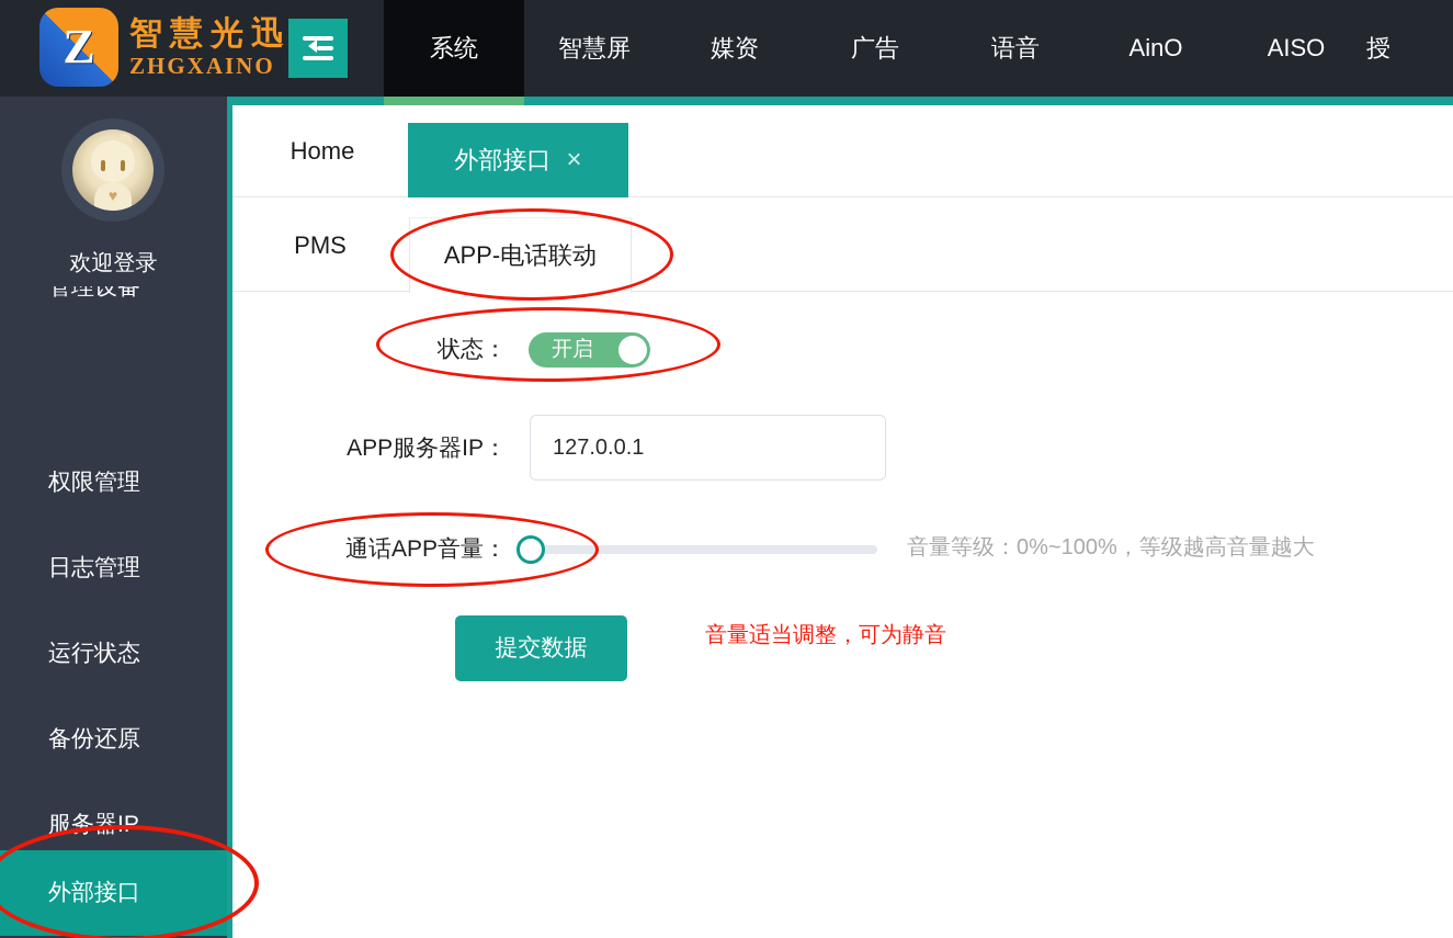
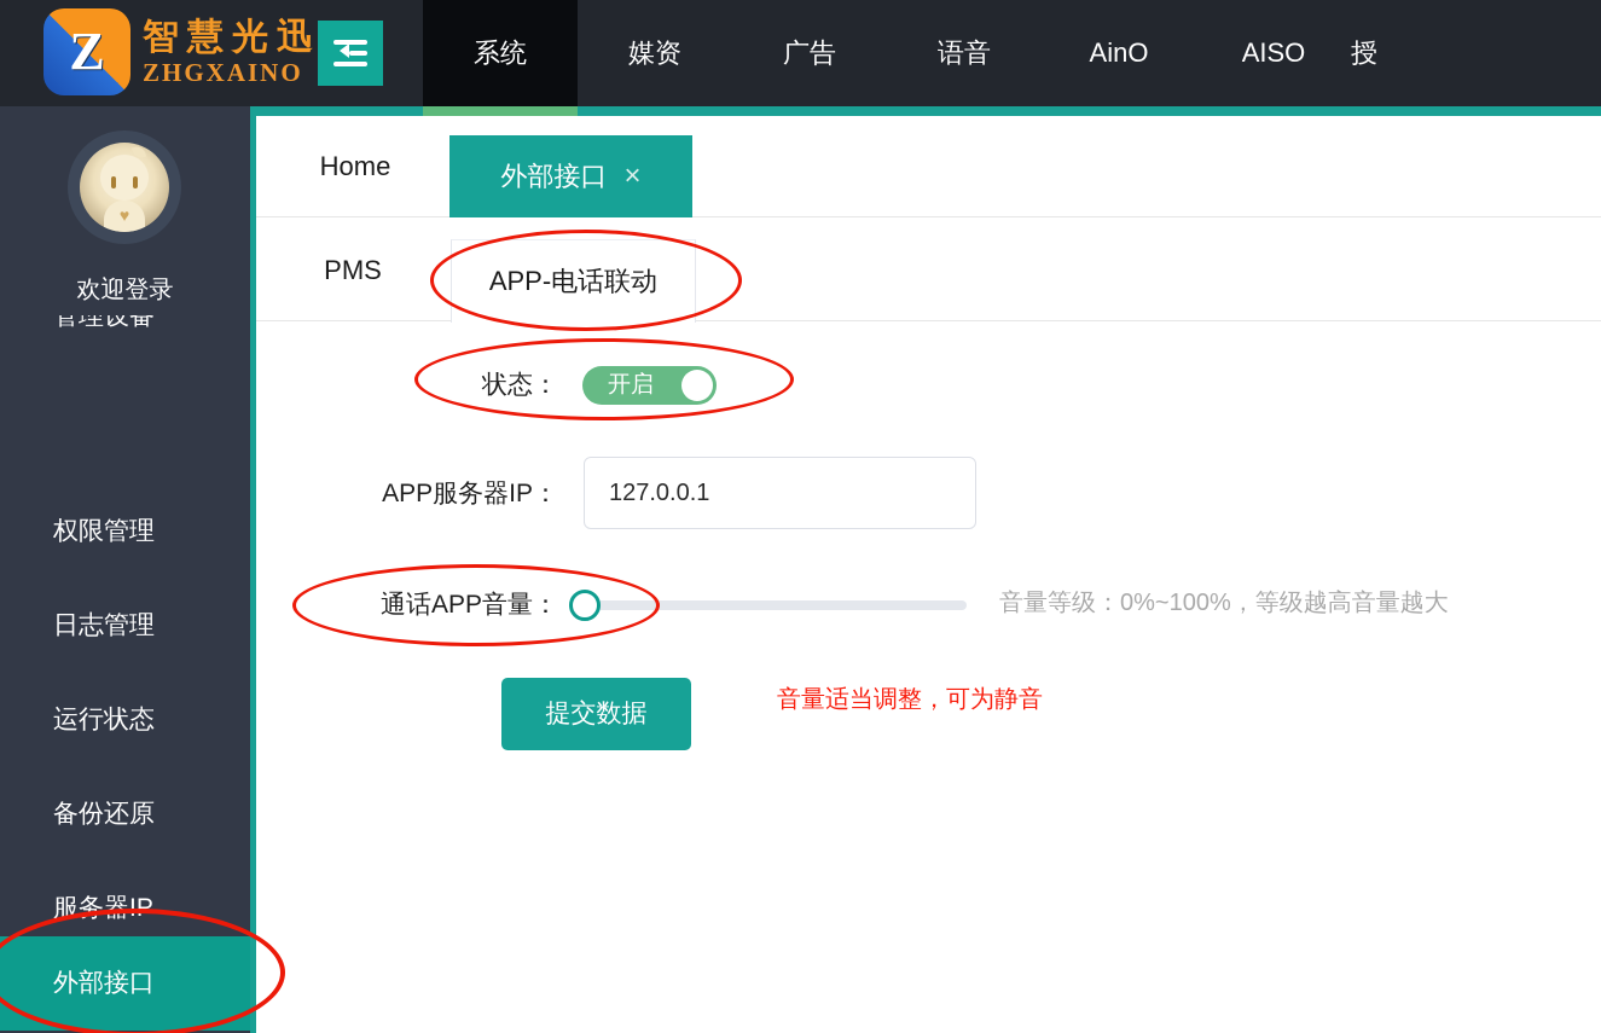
  Z
  智慧光迅
  ZHGXAINO
  系统
- 智慧屏
  媒资
  广告
  语音
  AinO
  AISO
  授
  ♥
  欢迎登录
  管理设备
  权限管理
  日志管理
  运行状态
  备份还原
  服务器IP
  外部接口
  Home
  外部接口
  ×
  PMS
  APP-电话联动
  状态：
  开启
  APP服务器IP：
  127.0.0.1
  通话APP音量：
  音量等级：0%~100%，等级越高音量越大
  提交数据
  音量适当调整，可为静音
